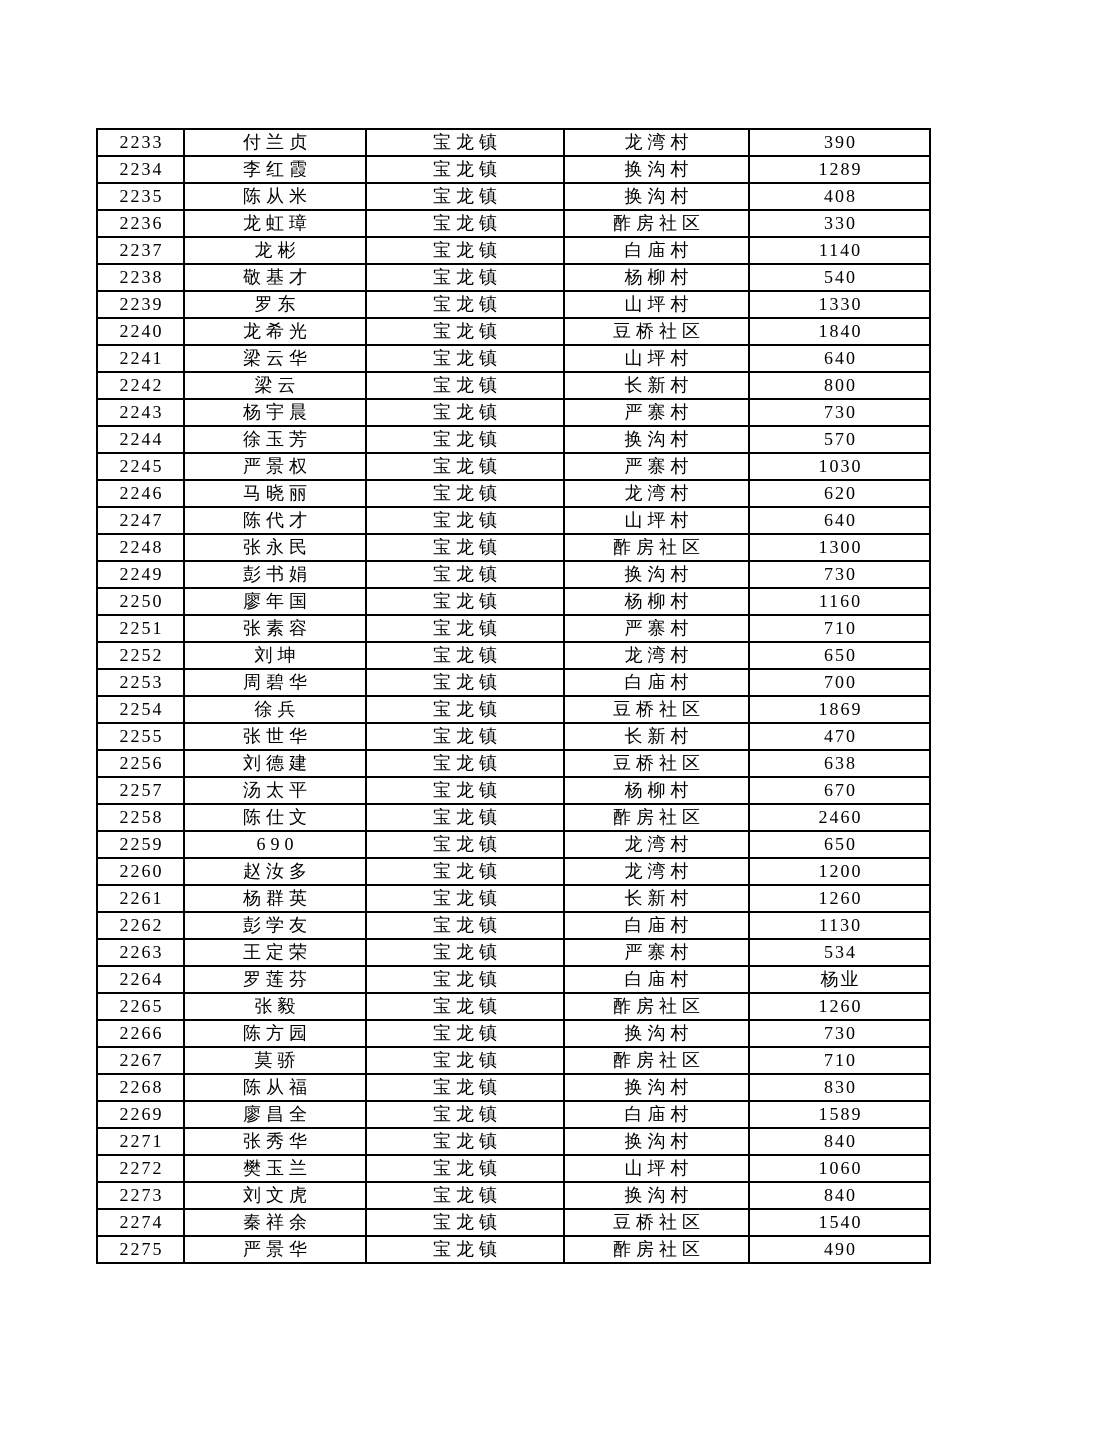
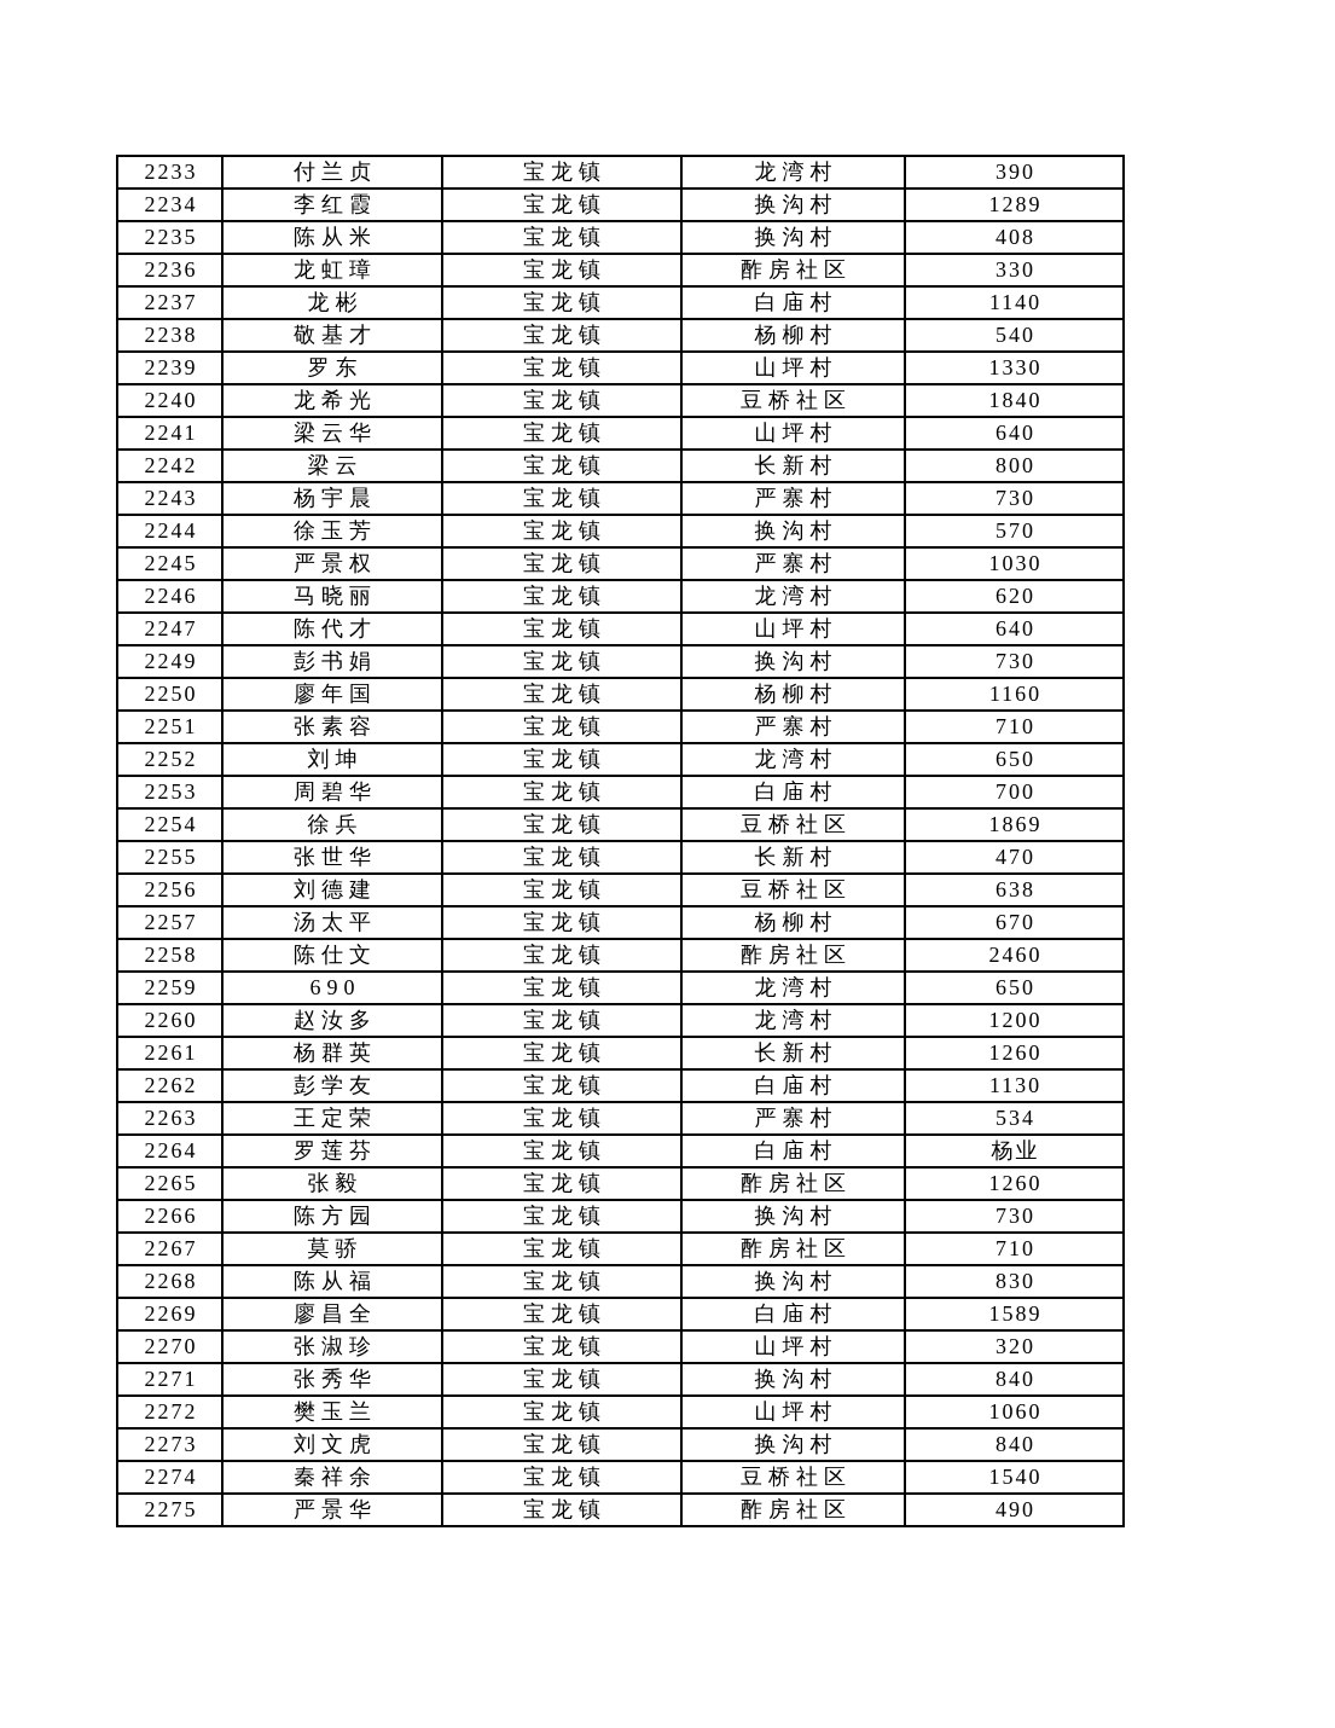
  2233	付兰贞	宝龙镇	龙湾村	390
  2234	李红霞	宝龙镇	换沟村	1289
  2235	陈从米	宝龙镇	换沟村	408
  2236	龙虹璋	宝龙镇	酢房社区	330
  2237	龙彬	宝龙镇	白庙村	1140
  2238	敬基才	宝龙镇	杨柳村	540
  2239	罗东	宝龙镇	山坪村	1330
  2240	龙希光	宝龙镇	豆桥社区	1840
  2241	梁云华	宝龙镇	山坪村	640
  2242	梁云	宝龙镇	长新村	800
  2243	杨宇晨	宝龙镇	严寨村	730
  2244	徐玉芳	宝龙镇	换沟村	570
  2245	严景权	宝龙镇	严寨村	1030
  2246	马晓丽	宝龙镇	龙湾村	620
  2247	陈代才	宝龙镇	山坪村	640
- 2248	张永民	宝龙镇	酢房社区	1300
  2249	彭书娟	宝龙镇	换沟村	730
  2250	廖年国	宝龙镇	杨柳村	1160
  2251	张素容	宝龙镇	严寨村	710
  2252	刘坤	宝龙镇	龙湾村	650
  2253	周碧华	宝龙镇	白庙村	700
  2254	徐兵	宝龙镇	豆桥社区	1869
  2255	张世华	宝龙镇	长新村	470
  2256	刘德建	宝龙镇	豆桥社区	638
  2257	汤太平	宝龙镇	杨柳村	670
  2258	陈仕文	宝龙镇	酢房社区	2460
  2259	690	宝龙镇	龙湾村	650
  2260	赵汝多	宝龙镇	龙湾村	1200
  2261	杨群英	宝龙镇	长新村	1260
  2262	彭学友	宝龙镇	白庙村	1130
  2263	王定荣	宝龙镇	严寨村	534
  2264	罗莲芬	宝龙镇	白庙村	杨业
  2265	张毅	宝龙镇	酢房社区	1260
  2266	陈方园	宝龙镇	换沟村	730
  2267	莫骄	宝龙镇	酢房社区	710
  2268	陈从福	宝龙镇	换沟村	830
  2269	廖昌全	宝龙镇	白庙村	1589
+ 2270	张淑珍	宝龙镇	山坪村	320
  2271	张秀华	宝龙镇	换沟村	840
  2272	樊玉兰	宝龙镇	山坪村	1060
  2273	刘文虎	宝龙镇	换沟村	840
  2274	秦祥余	宝龙镇	豆桥社区	1540
  2275	严景华	宝龙镇	酢房社区	490
